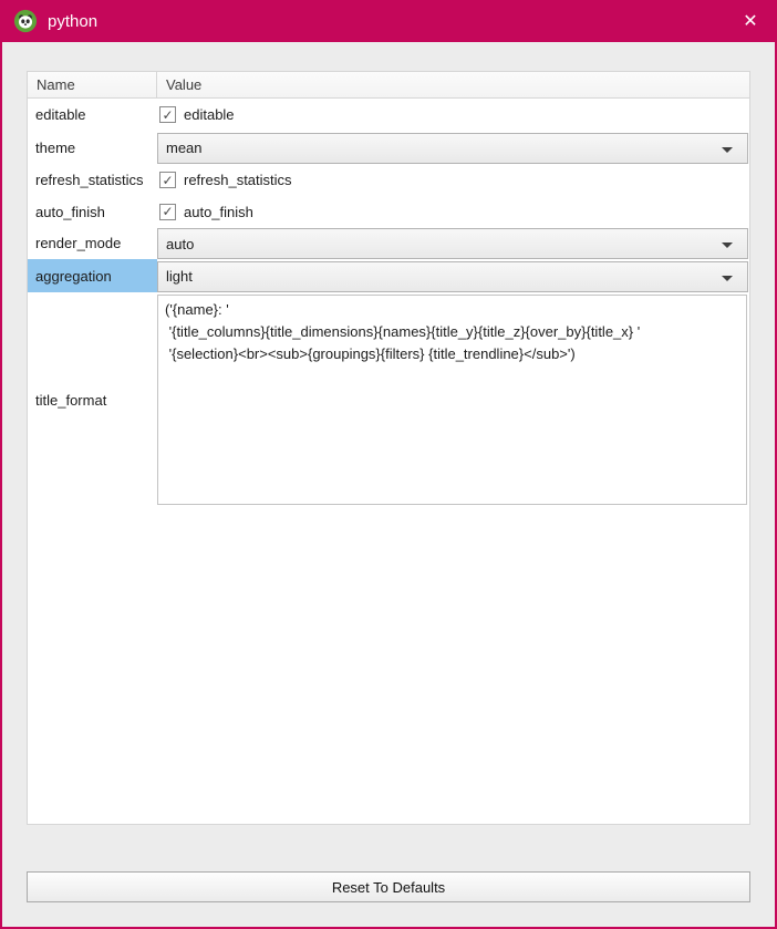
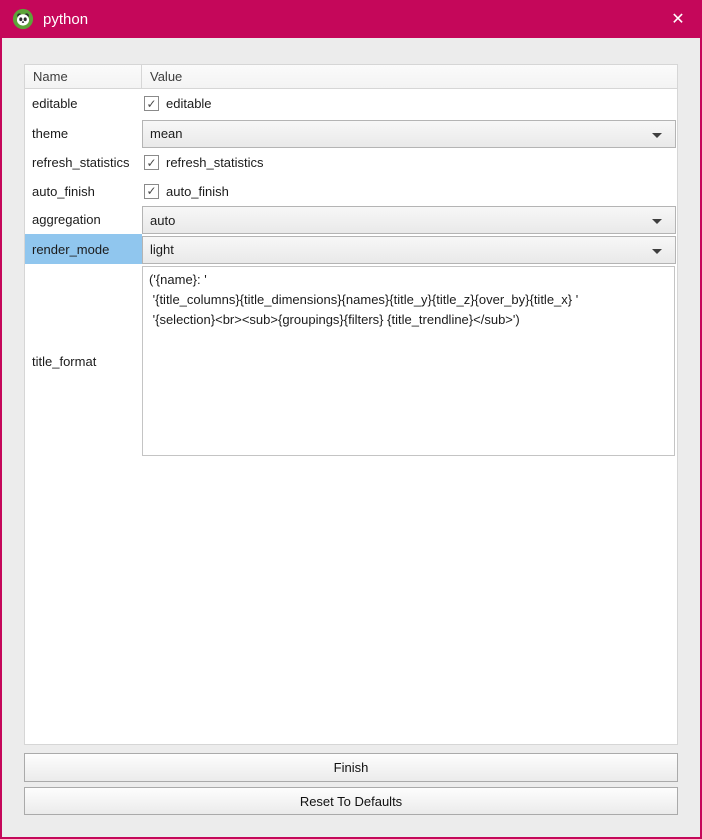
  python
  ✕
  Name
  Value
  editable
  ✓
  editable
  theme
  mean
  refresh_statistics
  ✓
  refresh_statistics
  auto_finish
  ✓
  auto_finish
- render_mode
+ aggregation
  auto
- aggregation
+ render_mode
  light
  title_format
  ('{name}: '
  '{title_columns}{title_dimensions}{names}{title_y}{title_z}{over_by}{title_x} '
  '{selection}<br><sub>{groupings}{filters} {title_trendline}</sub>')
+ Finish
  Reset To Defaults
